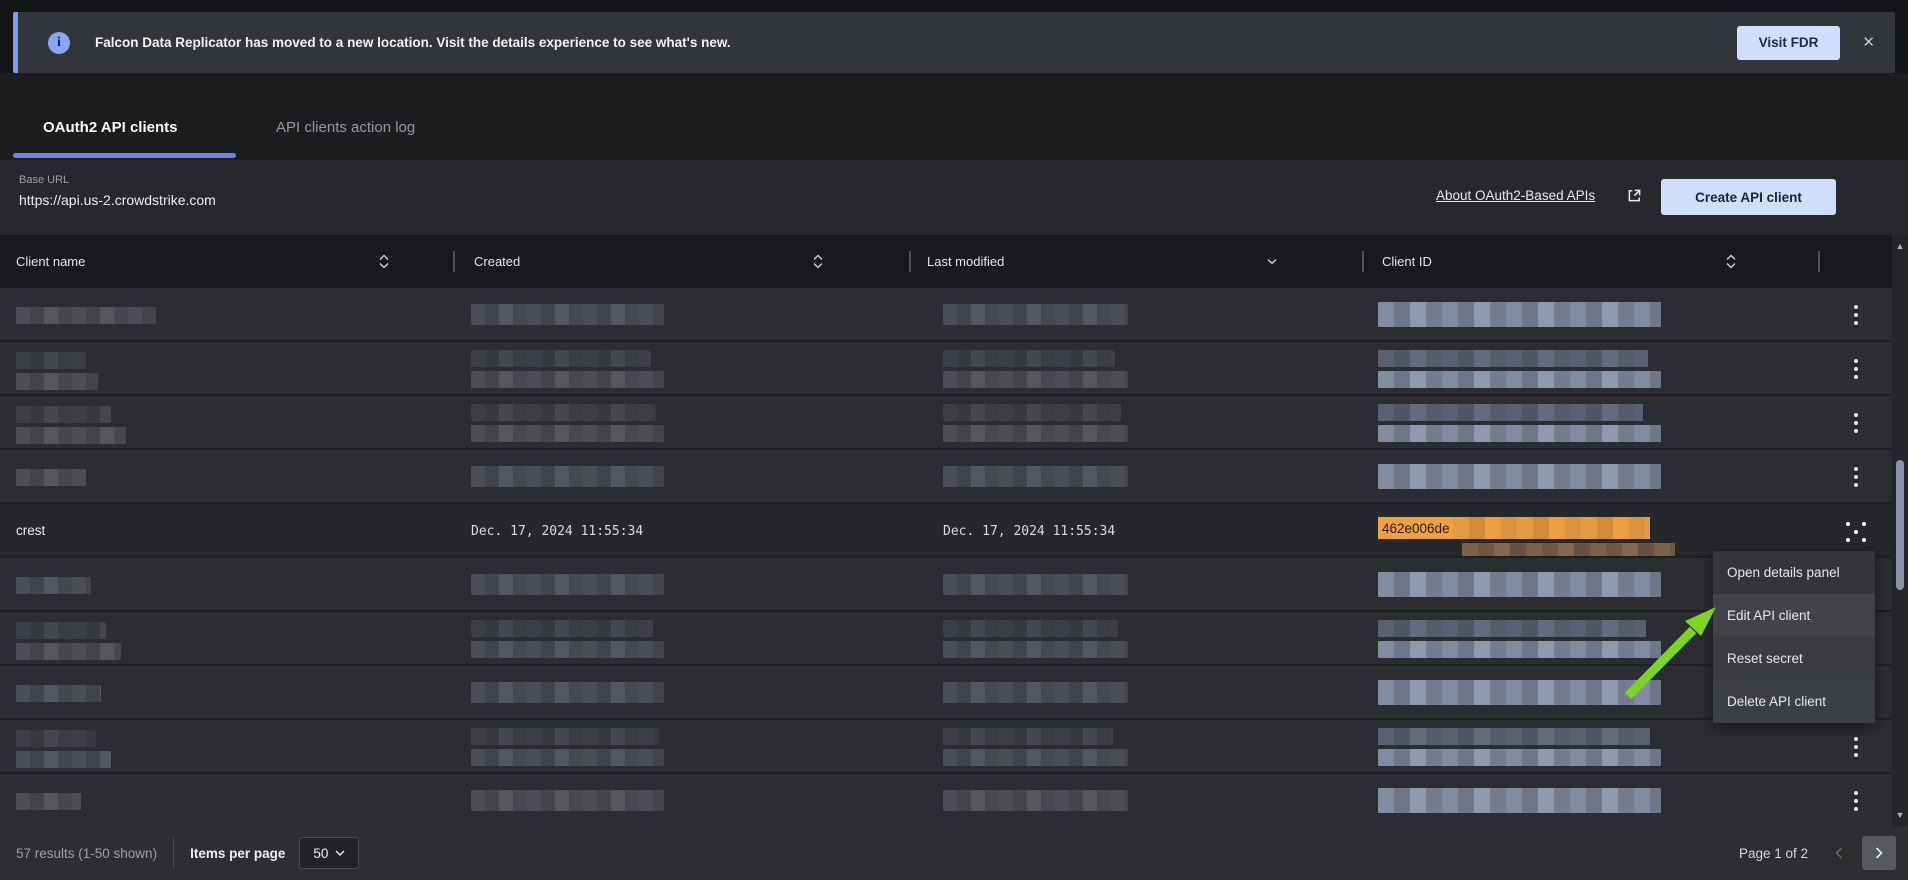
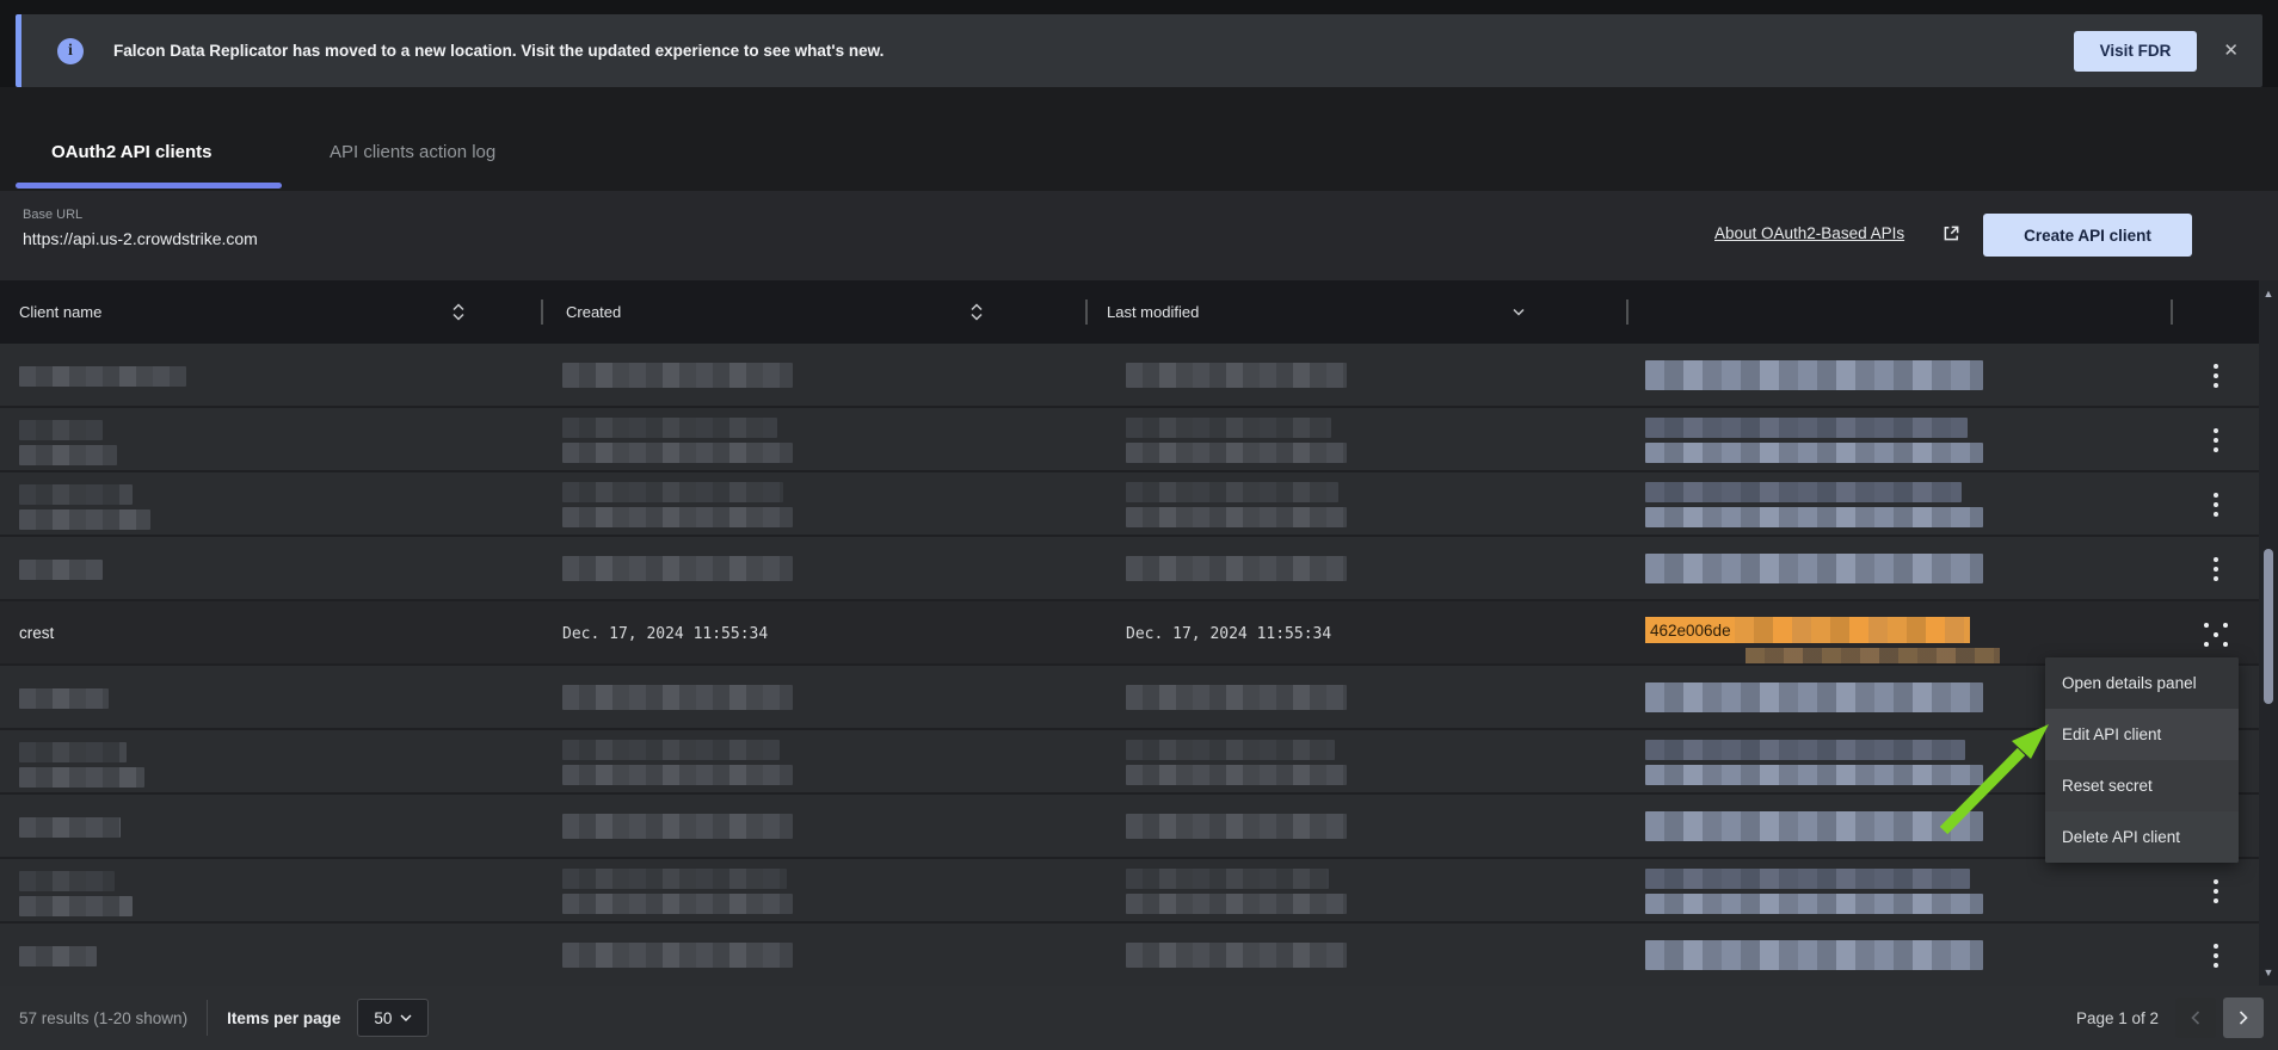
  i
- Falcon Data Replicator has moved to a new location. Visit the details experience to see what's new.
+ Falcon Data Replicator has moved to a new location. Visit the updated experience to see what's new.
  Visit FDR
  ✕
  OAuth2 API clients
  API clients action log
  Base URL
  https://api.us-2.crowdstrike.com
  About OAuth2-Based APIs
  Create API client
  Client name
  Created
  Last modified
- Client ID
  crest
  Dec. 17, 2024 11:55:34
  Dec. 17, 2024 11:55:34
  462e006de
  ▲
  ▼
  Open details panel
  Edit API client
  Reset secret
  Delete API client
- 57 results (1-50 shown)
+ 57 results (1-20 shown)
  Items per page
  50
  Page 1 of 2
